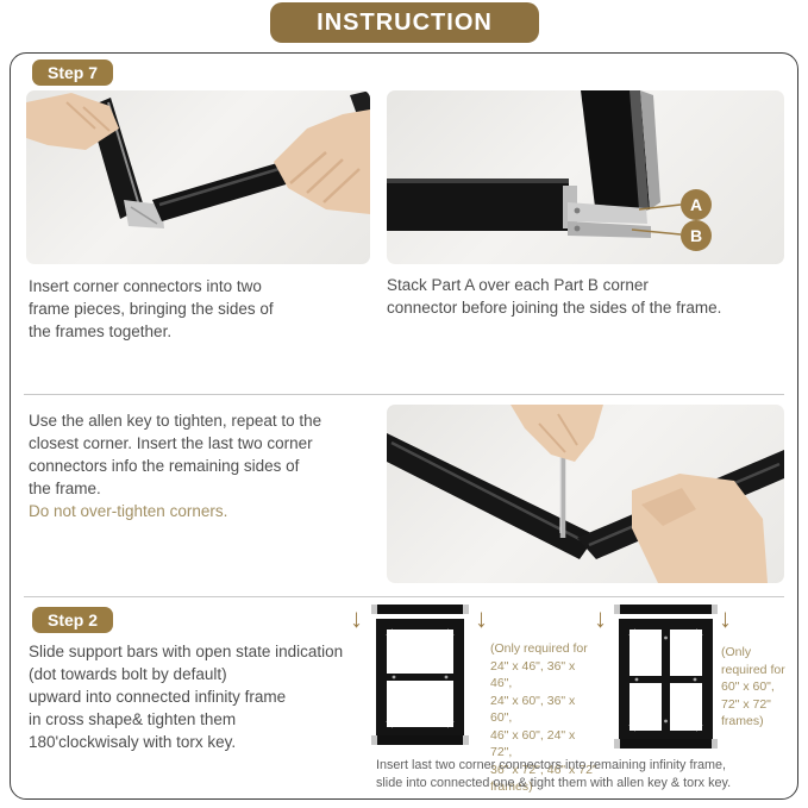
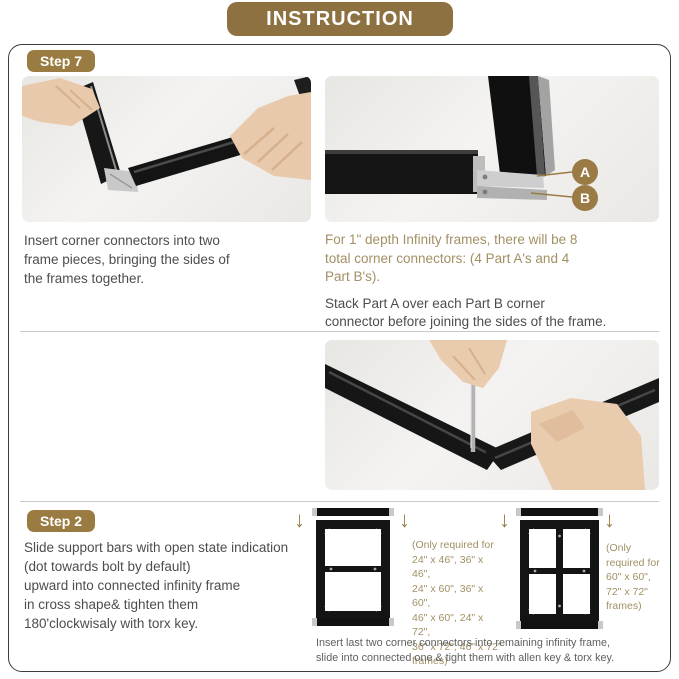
  INSTRUCTION
  Step 7
  A
  B
  Insert corner connectors into two
  frame pieces, bringing the sides of
  the frames together.
+ For 1" depth Infinity frames, there will be 8
+ total corner connectors: (4 Part A's and 4
+ Part B's).
  Stack Part A over each Part B corner
  connector before joining the sides of the frame.
- Use the allen key to tighten, repeat to the
- closest corner. Insert the last two corner
- connectors info the remaining sides of
- the frame.
- Do not over-tighten corners.
  Step 2
  Slide support bars with open state indication
  (dot towards bolt by default)
  upward into connected infinity frame
  in cross shape& tighten them
  180'clockwisaly with torx key.
  ↓
  ↓
  (Only required for
  24" x 46", 36" x 46",
  24" x 60", 36" x 60",
  46" x 60", 24" x 72",
  36" x 72", 46" x 72"
  frames)
  ↓
  ↓
  (Only
  required for
  60" x 60",
  72" x 72"
  frames)
  Insert last two corner connectors into remaining infinity frame,
  slide into connected one & tight them with allen key & torx key.
